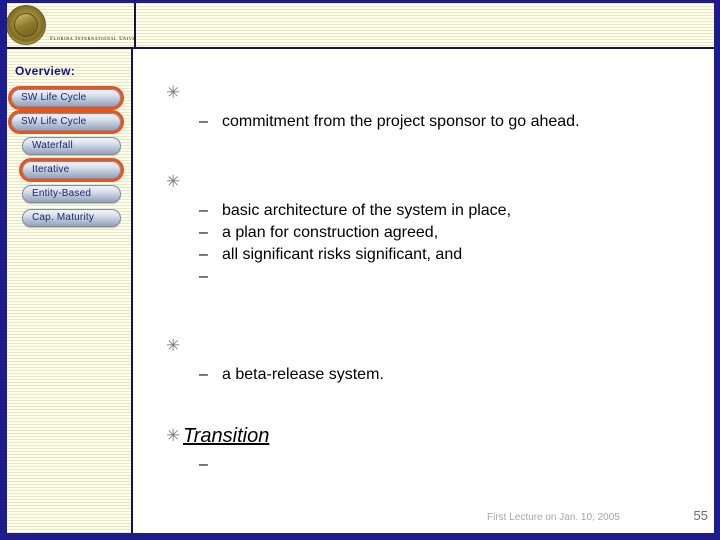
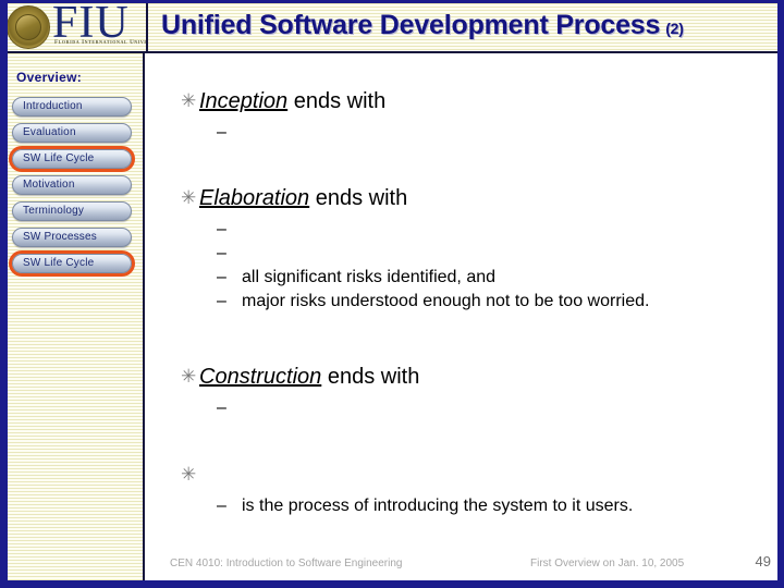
+ FIU
+ Unified Software Development Process (2)
  Overview:
+ Introduction
+ Evaluation
  SW Life Cycle
+ Motivation
+ Terminology
+ SW Processes
  SW Life Cycle
- Waterfall
- Iterative
- Entity-Based
- Cap. Maturity
  ✳
+ Inception ends with
  –
- commitment from the project sponsor to go ahead.
  ✳
+ Elaboration ends with
  –
- basic architecture of the system in place,
  –
- a plan for construction agreed,
  –
- all significant risks significant, and
+ all significant risks identified, and
  –
+ major risks understood enough not to be too worried.
  ✳
+ Construction ends with
  –
- a beta-release system.
  ✳
- Transition
  –
+ is the process of introducing the system to it users.
+ CEN 4010: Introduction to Software Engineering
- First Lecture on Jan. 10, 2005
+ First Overview on Jan. 10, 2005
- 55
+ 49
